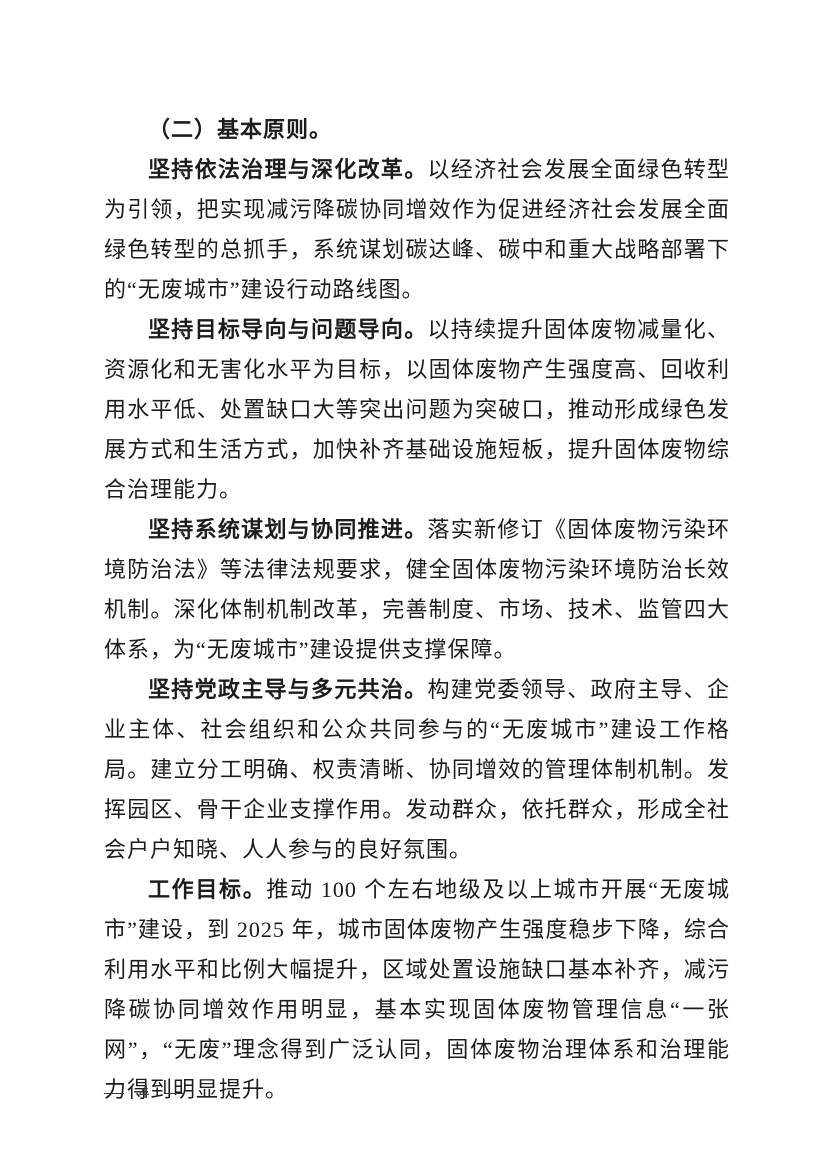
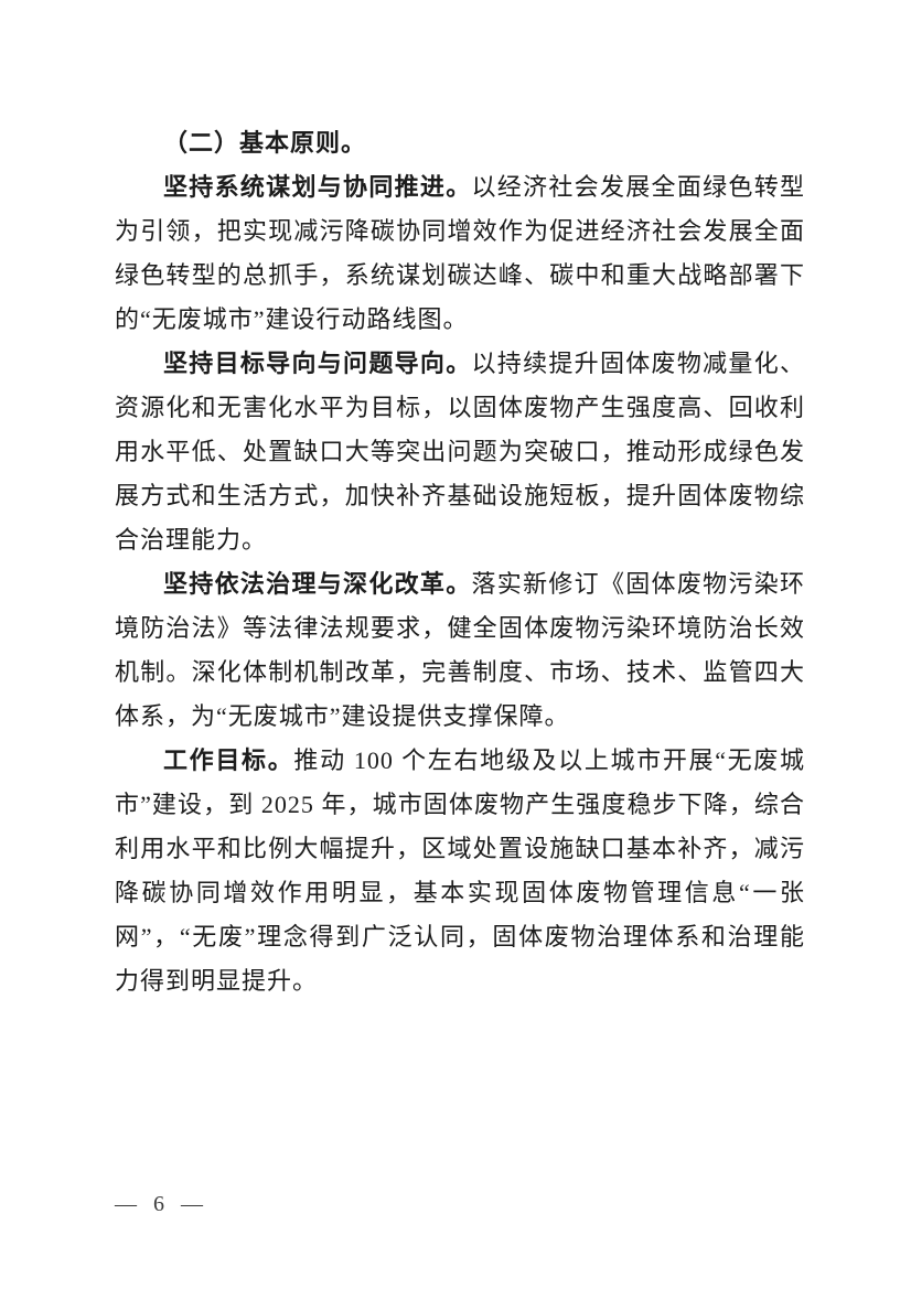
  （二）基本原则。
- 坚持依法治理与深化改革。以经济社会发展全面绿色转型为引领，把实现减污降碳协同增效作为促进经济社会发展全面绿色转型的总抓手，系统谋划碳达峰、碳中和重大战略部署下的“无废城市”建设行动路线图。
+ 坚持系统谋划与协同推进。以经济社会发展全面绿色转型为引领，把实现减污降碳协同增效作为促进经济社会发展全面绿色转型的总抓手，系统谋划碳达峰、碳中和重大战略部署下的“无废城市”建设行动路线图。
  坚持目标导向与问题导向。以持续提升固体废物减量化、资源化和无害化水平为目标，以固体废物产生强度高、回收利用水平低、处置缺口大等突出问题为突破口，推动形成绿色发展方式和生活方式，加快补齐基础设施短板，提升固体废物综合治理能力。
- 坚持系统谋划与协同推进。落实新修订《固体废物污染环境防治法》等法律法规要求，健全固体废物污染环境防治长效机制。深化体制机制改革，完善制度、市场、技术、监管四大体系，为“无废城市”建设提供支撑保障。
+ 坚持依法治理与深化改革。落实新修订《固体废物污染环境防治法》等法律法规要求，健全固体废物污染环境防治长效机制。深化体制机制改革，完善制度、市场、技术、监管四大体系，为“无废城市”建设提供支撑保障。
- 坚持党政主导与多元共治。构建党委领导、政府主导、企业主体、社会组织和公众共同参与的“无废城市”建设工作格局。建立分工明确、权责清晰、协同增效的管理体制机制。发挥园区、骨干企业支撑作用。发动群众，依托群众，形成全社会户户知晓、人人参与的良好氛围。
  工作目标。推动 100 个左右地级及以上城市开展“无废城市”建设，到 2025 年，城市固体废物产生强度稳步下降，综合利用水平和比例大幅提升，区域处置设施缺口基本补齐，减污降碳协同增效作用明显，基本实现固体废物管理信息“一张网”，“无废”理念得到广泛认同，固体废物治理体系和治理能力得到明显提升。
- — 4 —
+ — 6 —
